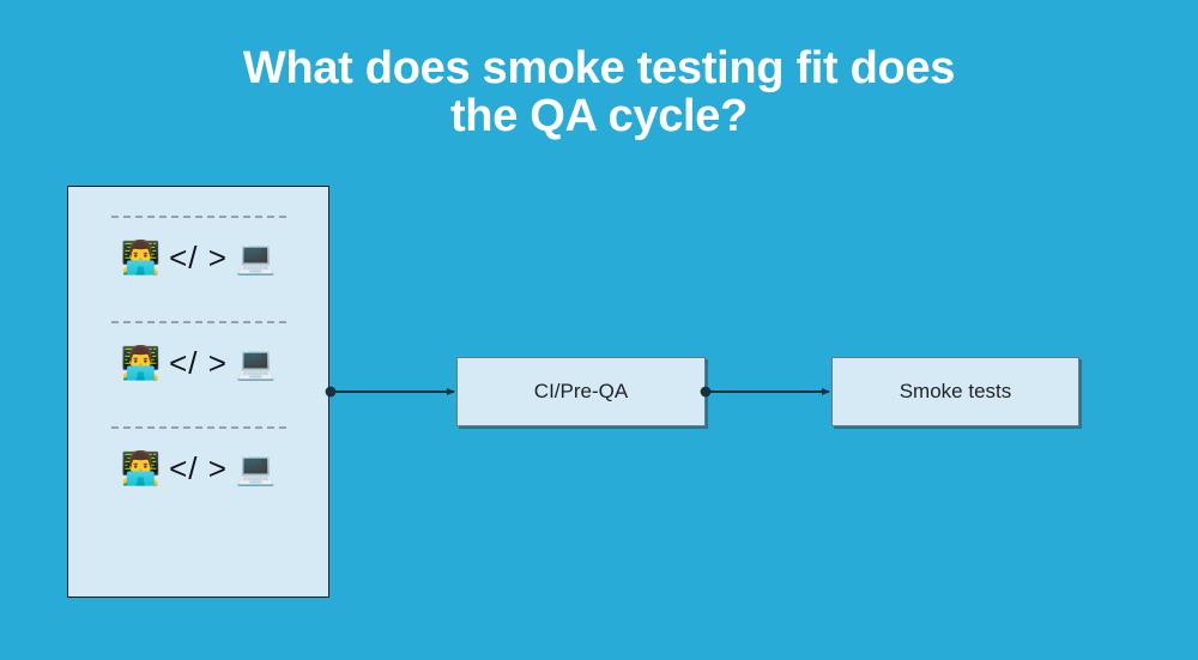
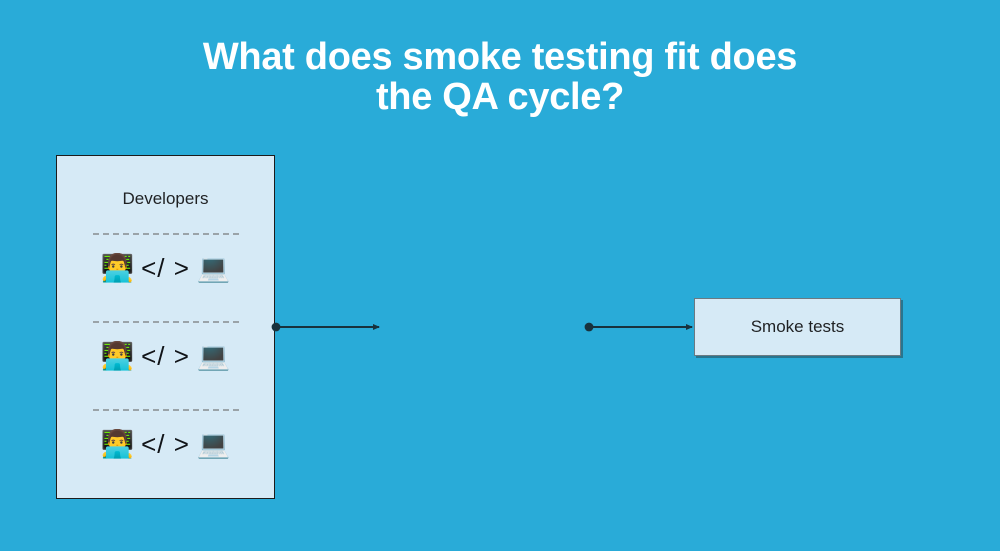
  What does smoke testing fit does
  the QA cycle?
+ Developers
  👨‍💻
  </ >
  💻
  👨‍💻
  </ >
  💻
  👨‍💻
  </ >
  💻
- CI/Pre-QA
  Smoke tests
